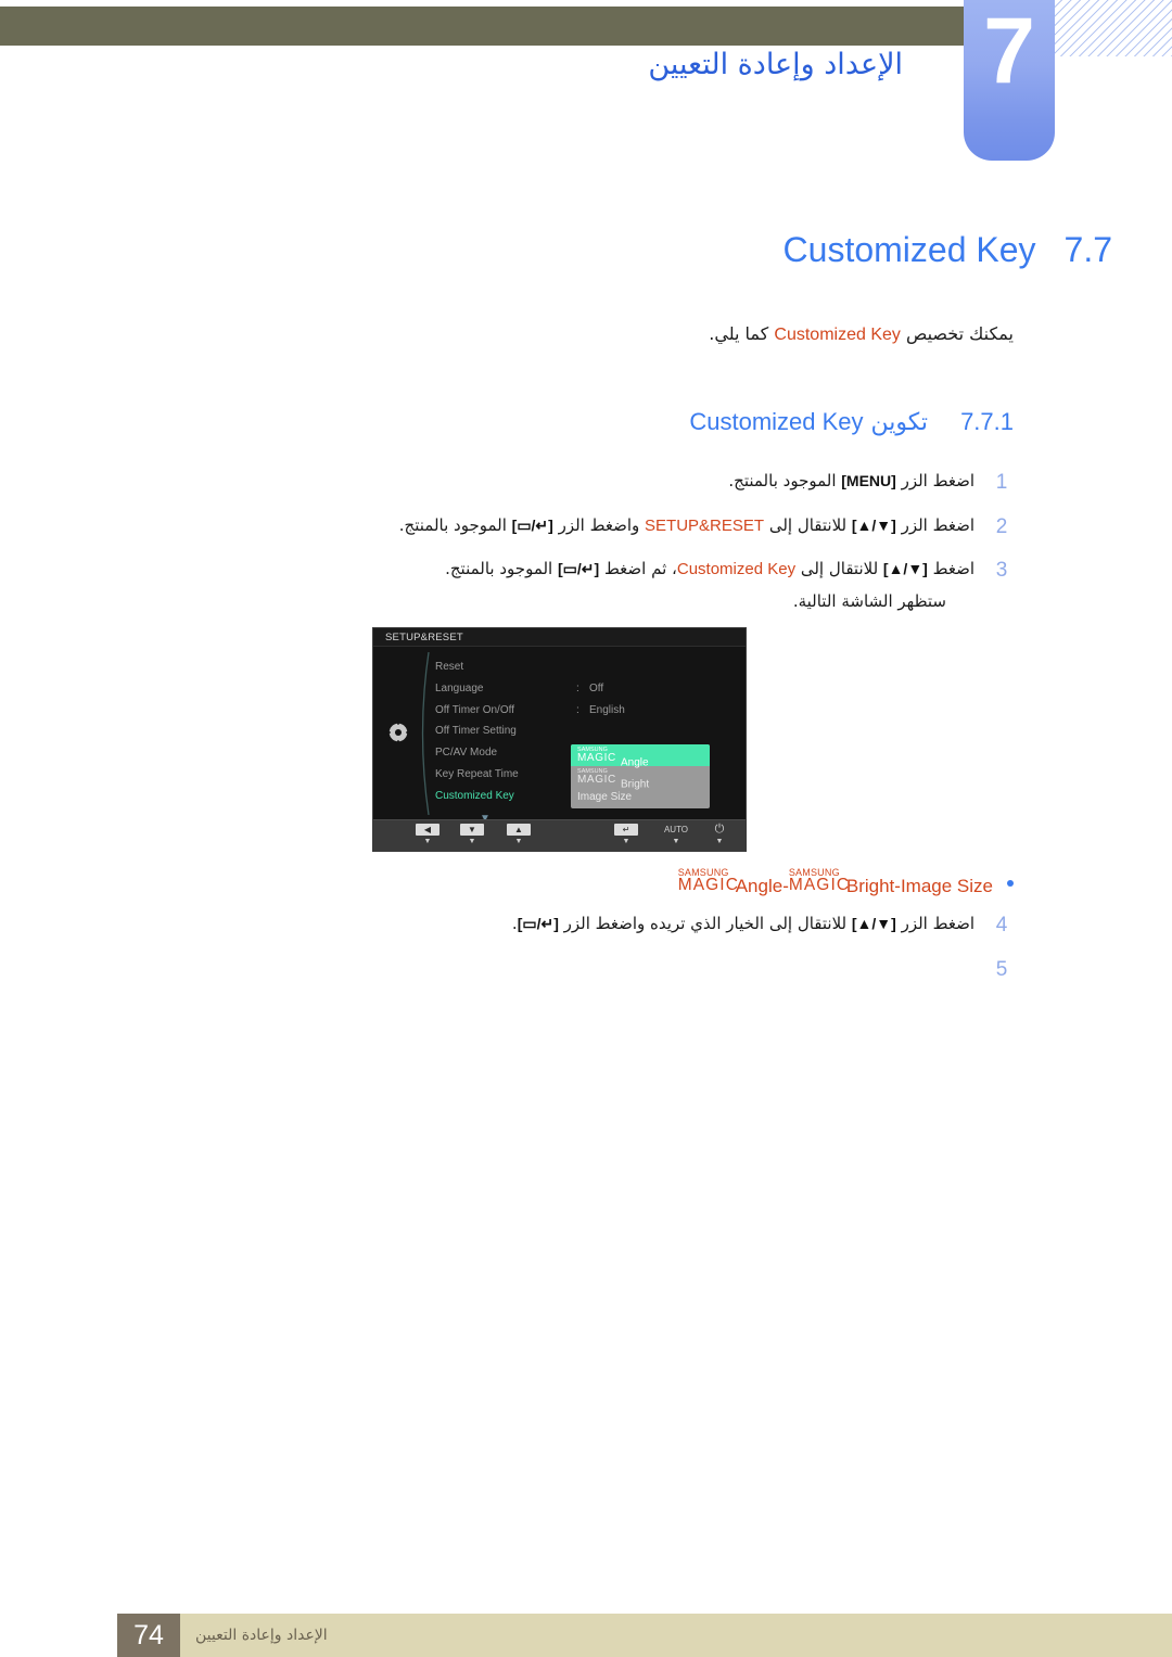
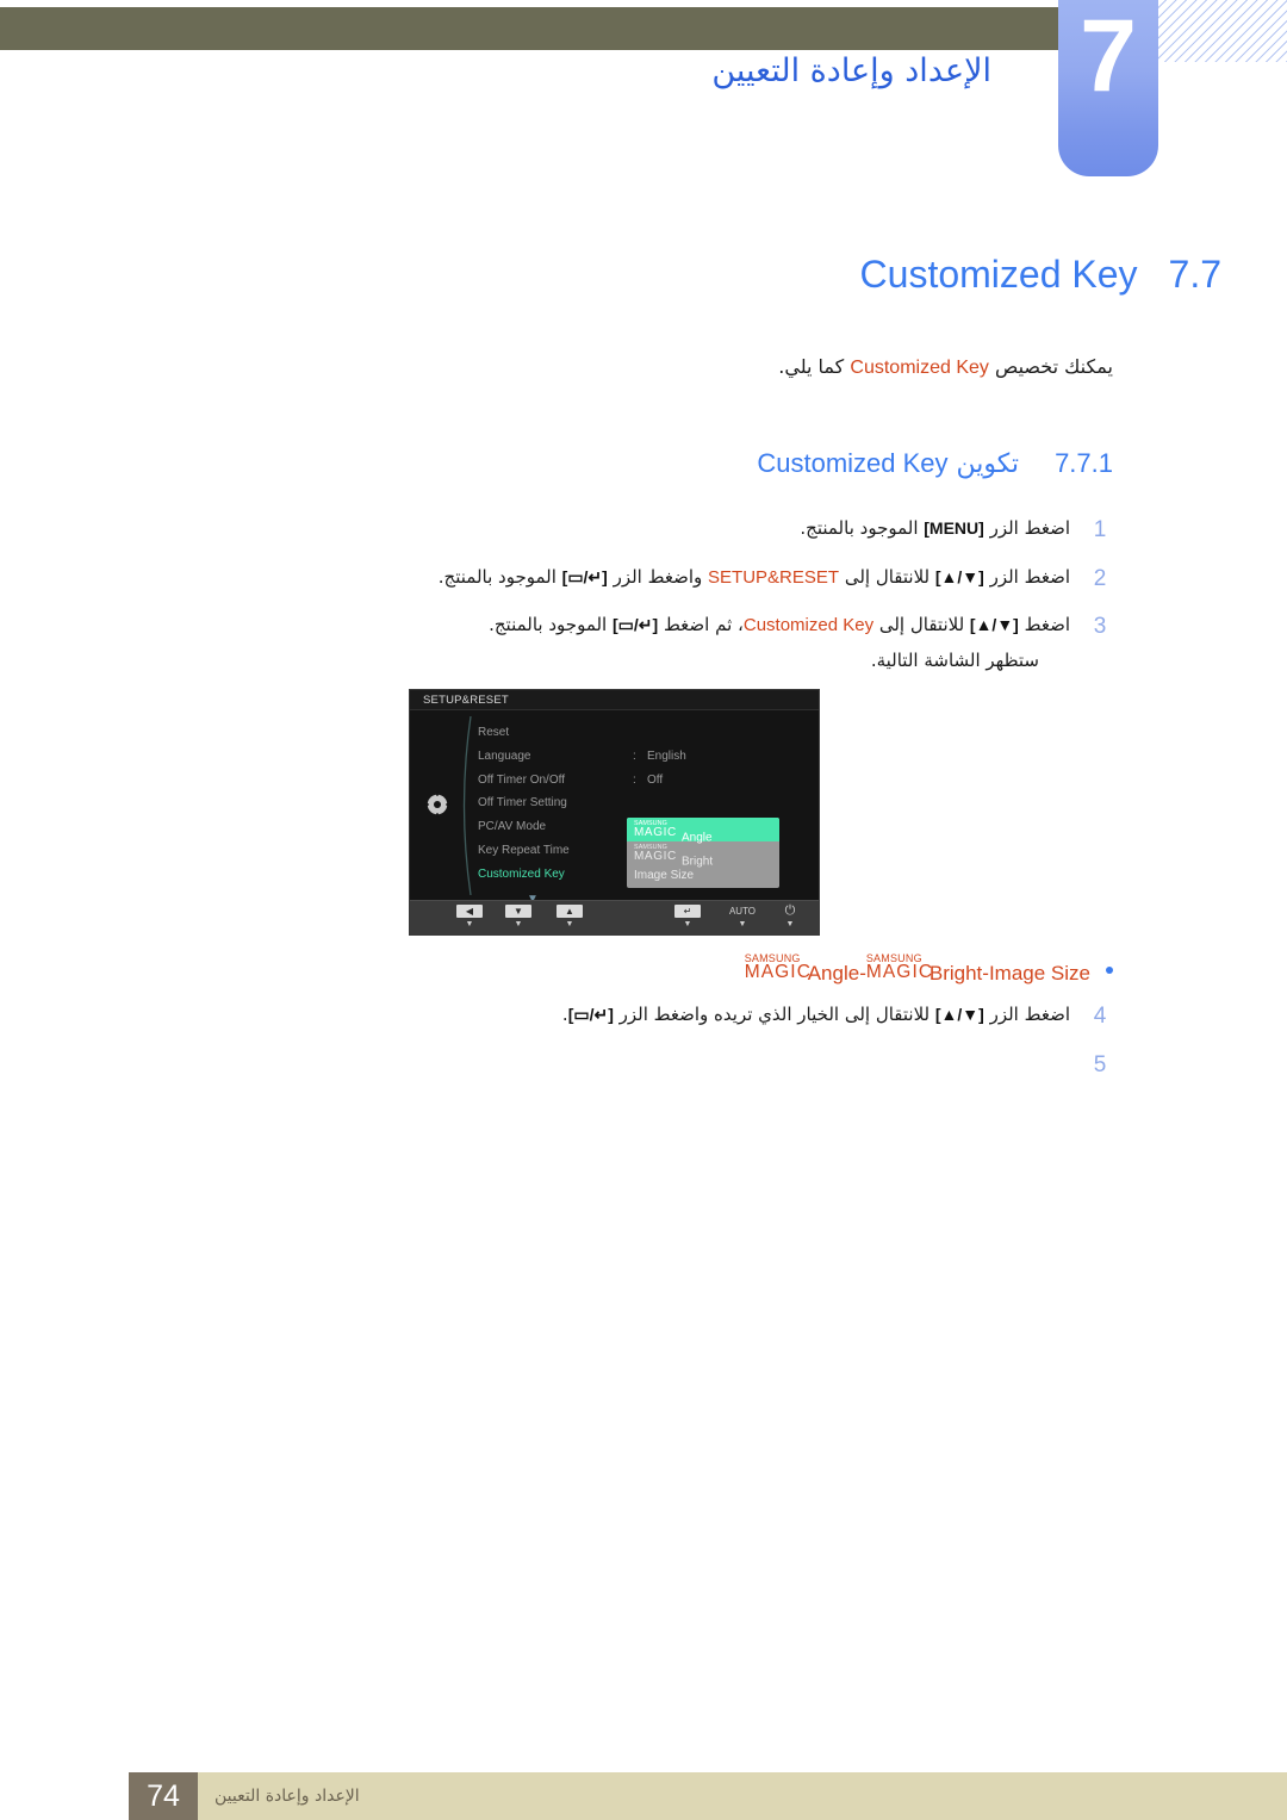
  7
  الإعداد وإعادة التعيين
  7.7
  Customized Key
  يمكنك تخصيص Customized Key كما يلي.
  7.7.1
  تكوين Customized Key
  1
  اضغط الزر [MENU] الموجود بالمنتج.
  2
  اضغط الزر [▲/▼] للانتقال إلى SETUP&RESET واضغط الزر [▭/↵] الموجود بالمنتج.
  3
  اضغط [▲/▼] للانتقال إلى Customized Key، ثم اضغط [▭/↵] الموجود بالمنتج.
  ستظهر الشاشة التالية.
  SETUP&RESET
  Reset
  Language
  :
- Off
+ English
  Off Timer On/Off
  :
- English
+ Off
  Off Timer Setting
  PC/AV Mode
  Key Repeat Time
  Customized Key
  MAGIC
  Angle
  MAGIC
  Bright
  Image Size
  ◀
  ▼
  ▲
  ↵
  AUTO
  ⏻
  SAMSUNG
  MAGIC
  Angle
  -
  SAMSUNG
  MAGIC
  Bright
  -
  Image Size
  4
  اضغط الزر [▲/▼] للانتقال إلى الخيار الذي تريده واضغط الزر [▭/↵].
  5
  74
  الإعداد وإعادة التعيين
